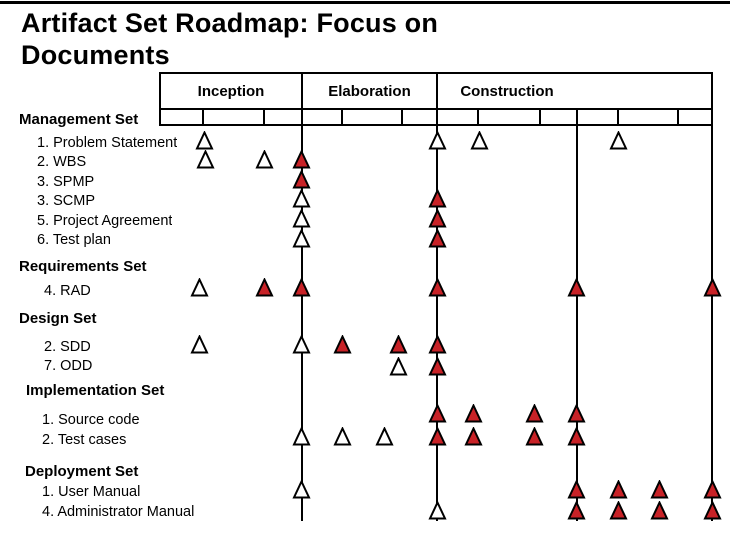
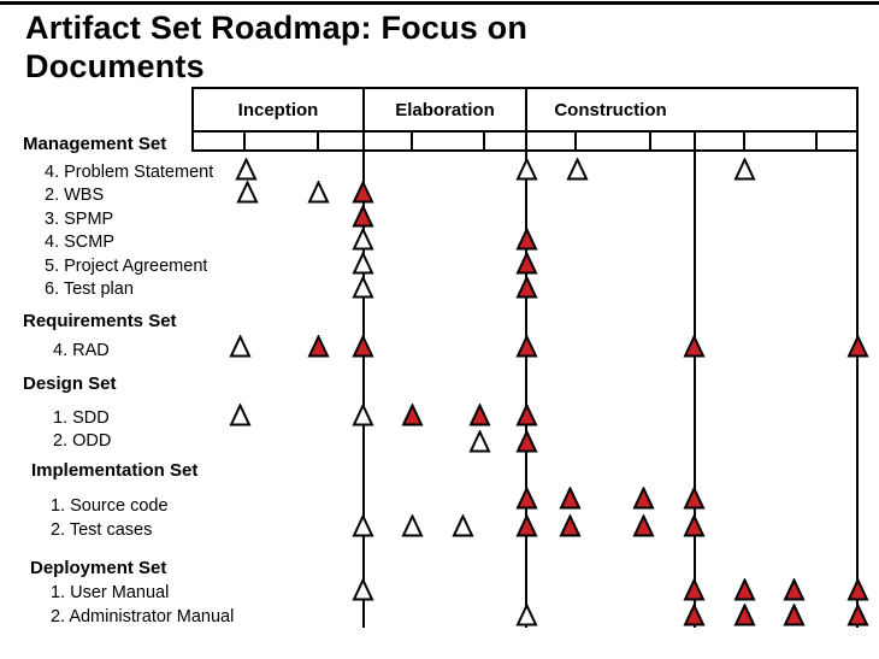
  Artifact Set Roadmap: Focus on
  Documents
  Inception
  Elaboration
  Construction
  Management Set
- 1. Problem Statement
+ 4. Problem Statement
  2. WBS
  3. SPMP
- 3. SCMP
+ 4. SCMP
  5. Project Agreement
  6. Test plan
  Requirements Set
  4. RAD
  Design Set
- 2. SDD
+ 1. SDD
- 7. ODD
+ 2. ODD
  Implementation Set
  1. Source code
  2. Test cases
  Deployment Set
  1. User Manual
- 4. Administrator Manual
+ 2. Administrator Manual
